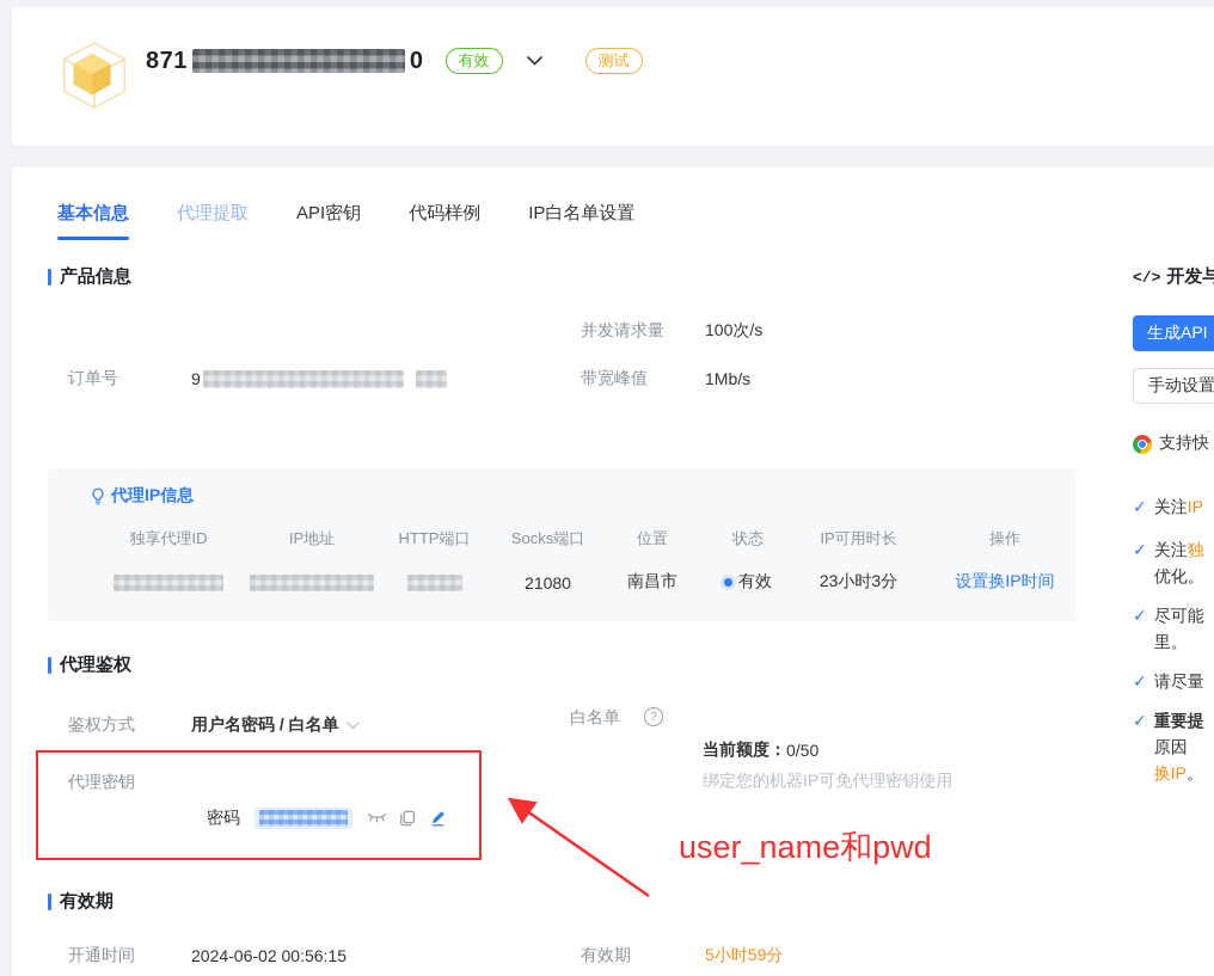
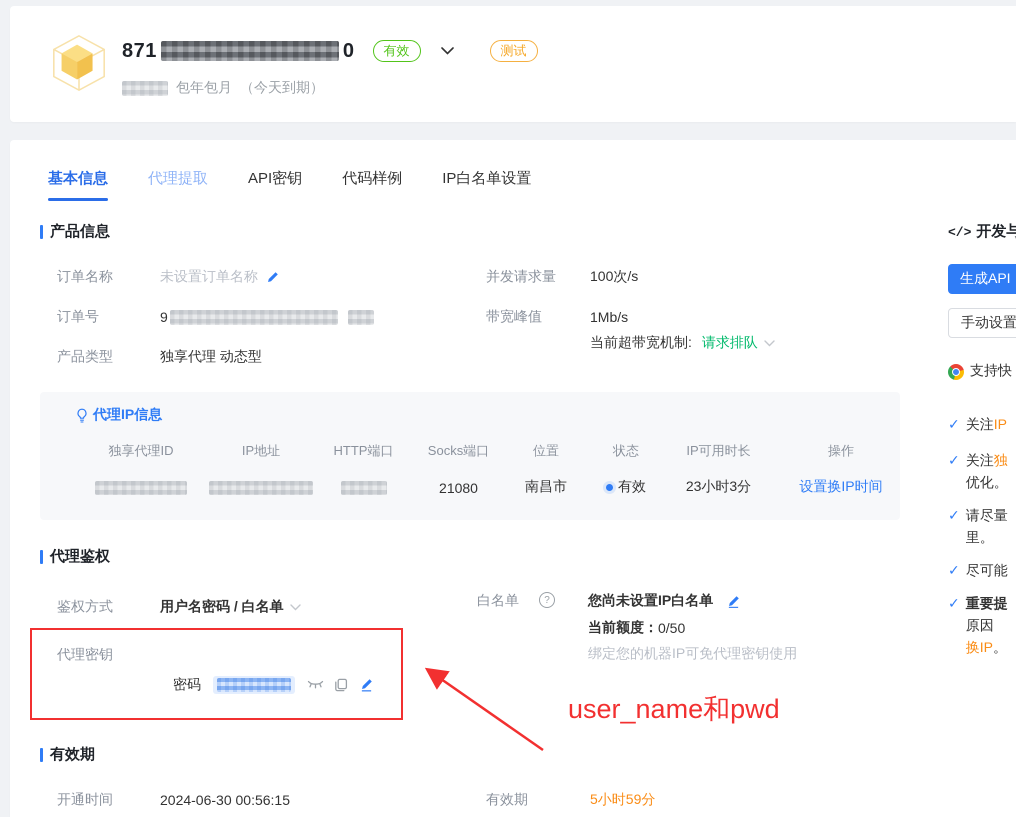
  871
  0
  有效
  测试
+ 包年包月
+ （今天到期）
  基本信息
  代理提取
  API密钥
  代码样例
  IP白名单设置
  产品信息
+ 订单名称
+ 未设置订单名称
  并发请求量
  100次/s
  订单号
  9
  带宽峰值
  1Mb/s
+ 当前超带宽机制:
+ 请求排队
+ 产品类型
+ 独享代理 动态型
  代理IP信息
  独享代理ID
  IP地址
  HTTP端口
  Socks端口
  位置
  状态
  IP可用时长
  操作
  21080
  南昌市
  有效
  23小时3分
  设置换IP时间
  代理鉴权
  鉴权方式
  用户名密码 / 白名单
  白名单
  ?
+ 您尚未设置IP白名单
  当前额度：
  0/50
  绑定您的机器IP可免代理密钥使用
  代理密钥
  密码
  user_name和pwd
  有效期
  开通时间
- 2024-06-02 00:56:15
+ 2024-06-30 00:56:15
  有效期
  5小时59分
  </>
  开发与
  生成API
  手动设置
  支持快
  ✓
  关注IP
  ✓
  关注独
  优化。
  ✓
- 尽可能
+ 请尽量
  里。
  ✓
- 请尽量
+ 尽可能
  ✓
  重要提
  原因
  换IP。
